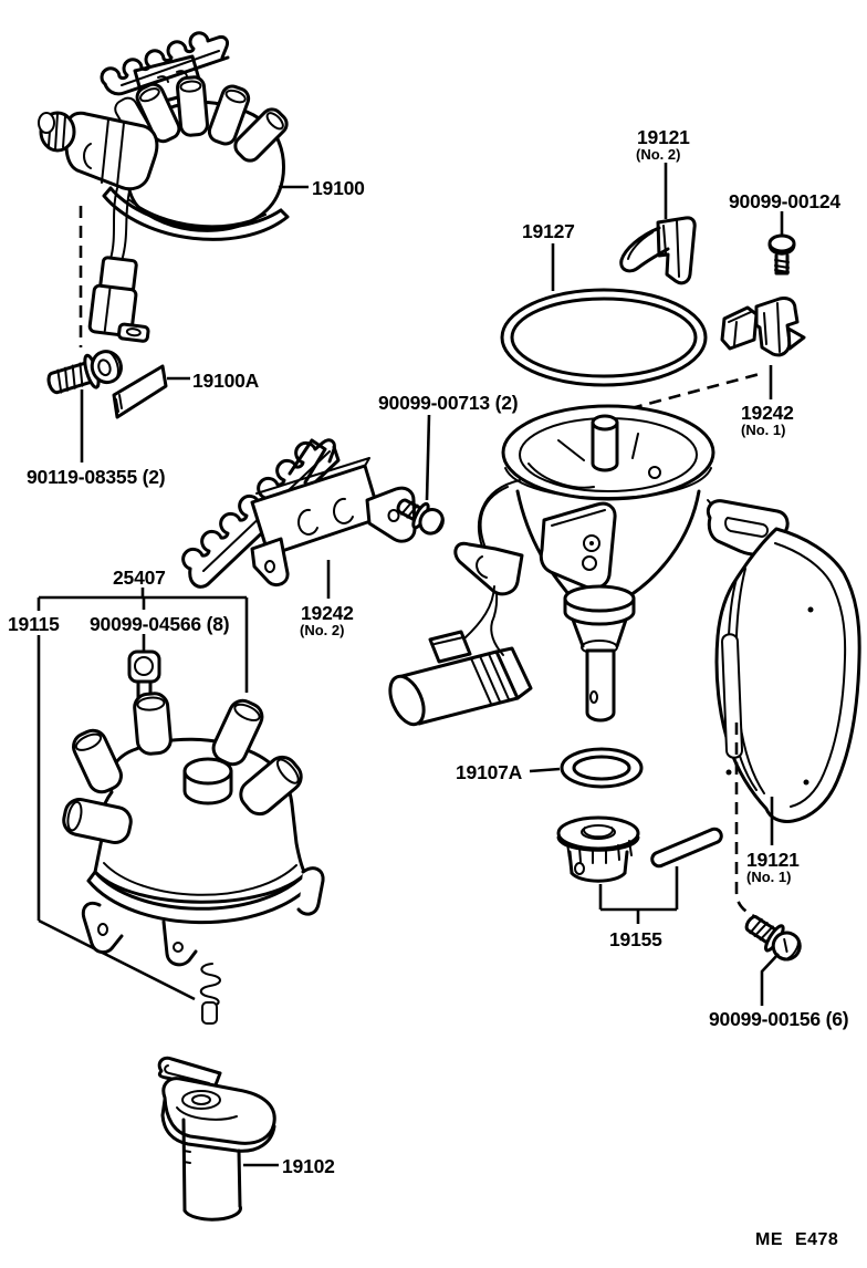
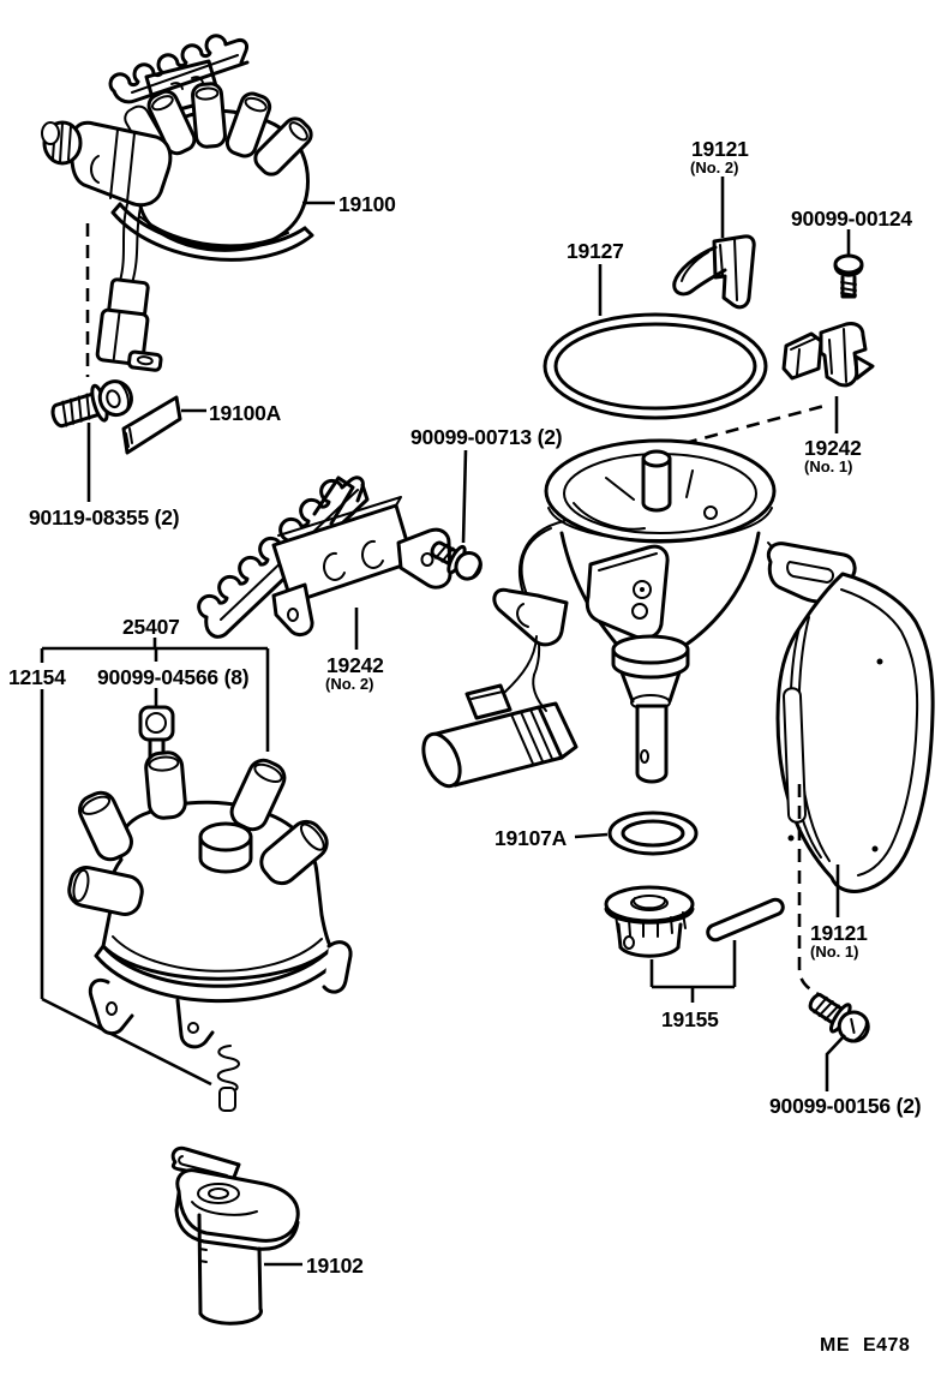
  19100
  90119-08355 (2)
  19100A
  19242
  (No. 2)
  90099-00713 (2)
  19127
  19121
  (No. 2)
  90099-00124
  19242
  (No. 1)
  19107A
  19155
  19121
  (No. 1)
- 90099-00156 (6)
+ 90099-00156 (2)
  25407
- 19115
+ 12154
  90099-04566 (8)
  19102
  ME E478
